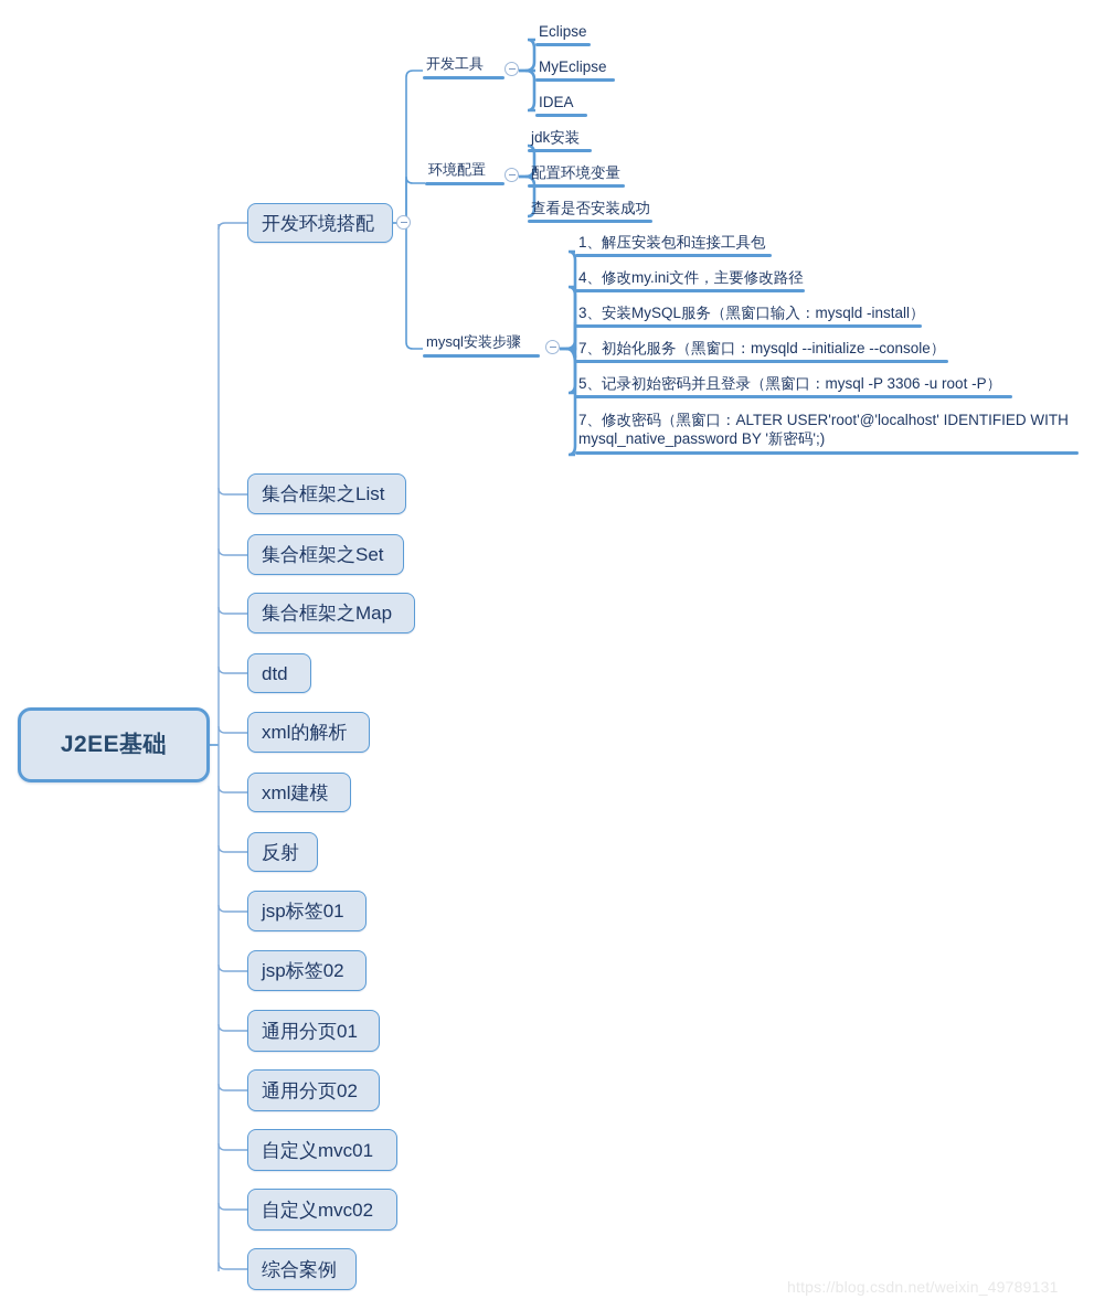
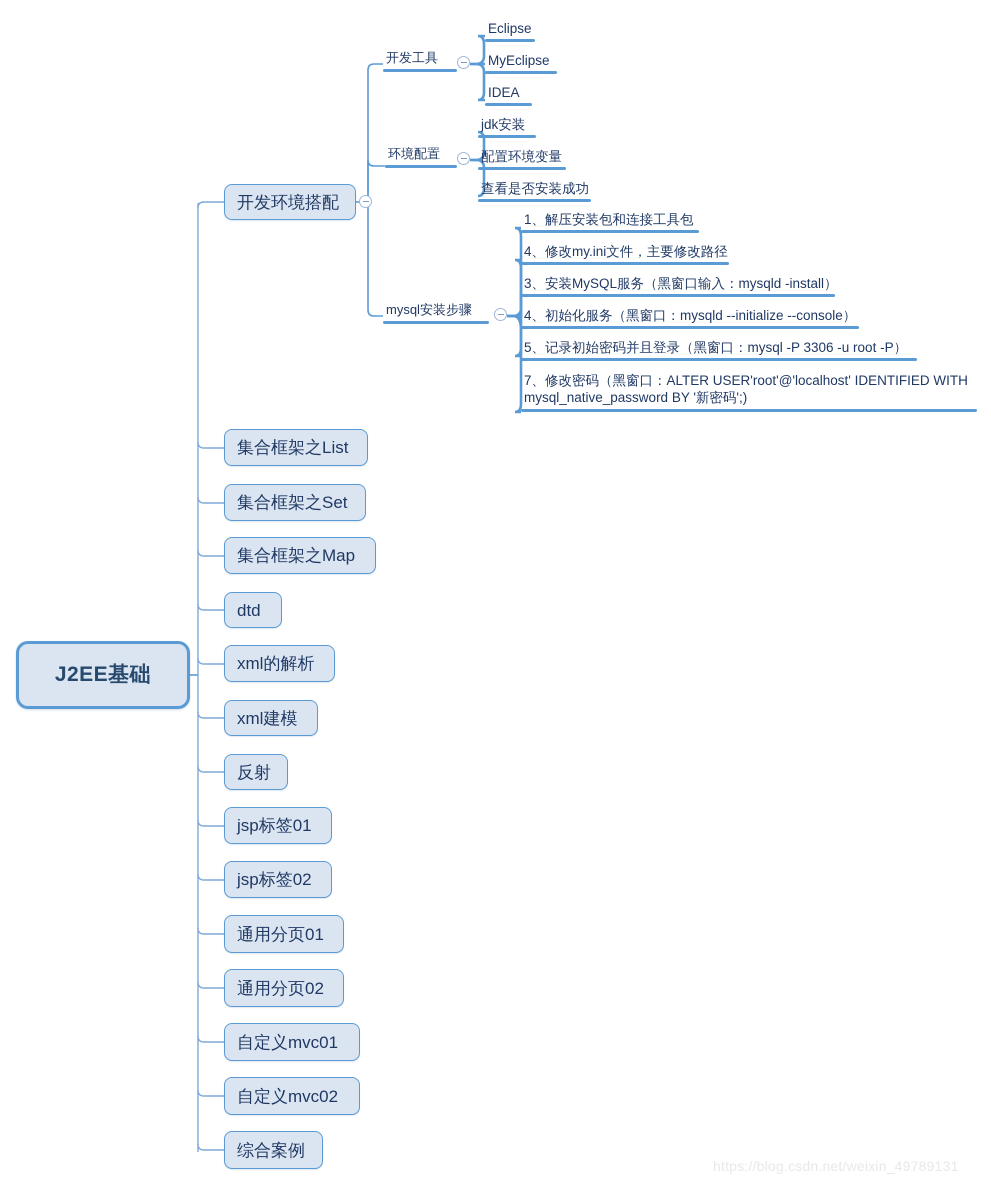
  J2EE基础
  开发环境搭配
  集合框架之List
  集合框架之Set
  集合框架之Map
  dtd
  xml的解析
  xml建模
  反射
  jsp标签01
  jsp标签02
  通用分页01
  通用分页02
  自定义mvc01
  自定义mvc02
  综合案例
  开发工具
  Eclipse
  MyEclipse
  IDEA
  环境配置
  jdk安装
  配置环境变量
  查看是否安装成功
  mysql安装步骤
  1、解压安装包和连接工具包
  4、修改my.ini文件，主要修改路径
  3、安装MySQL服务（黑窗口输入：mysqld -install）
- 7、初始化服务（黑窗口：mysqld --initialize --console）
+ 4、初始化服务（黑窗口：mysqld --initialize --console）
  5、记录初始密码并且登录（黑窗口：mysql -P 3306 -u root -P）
  7、修改密码（黑窗口：ALTER USER'root'@'localhost' IDENTIFIED WITH
  mysql_native_password BY '新密码';)
